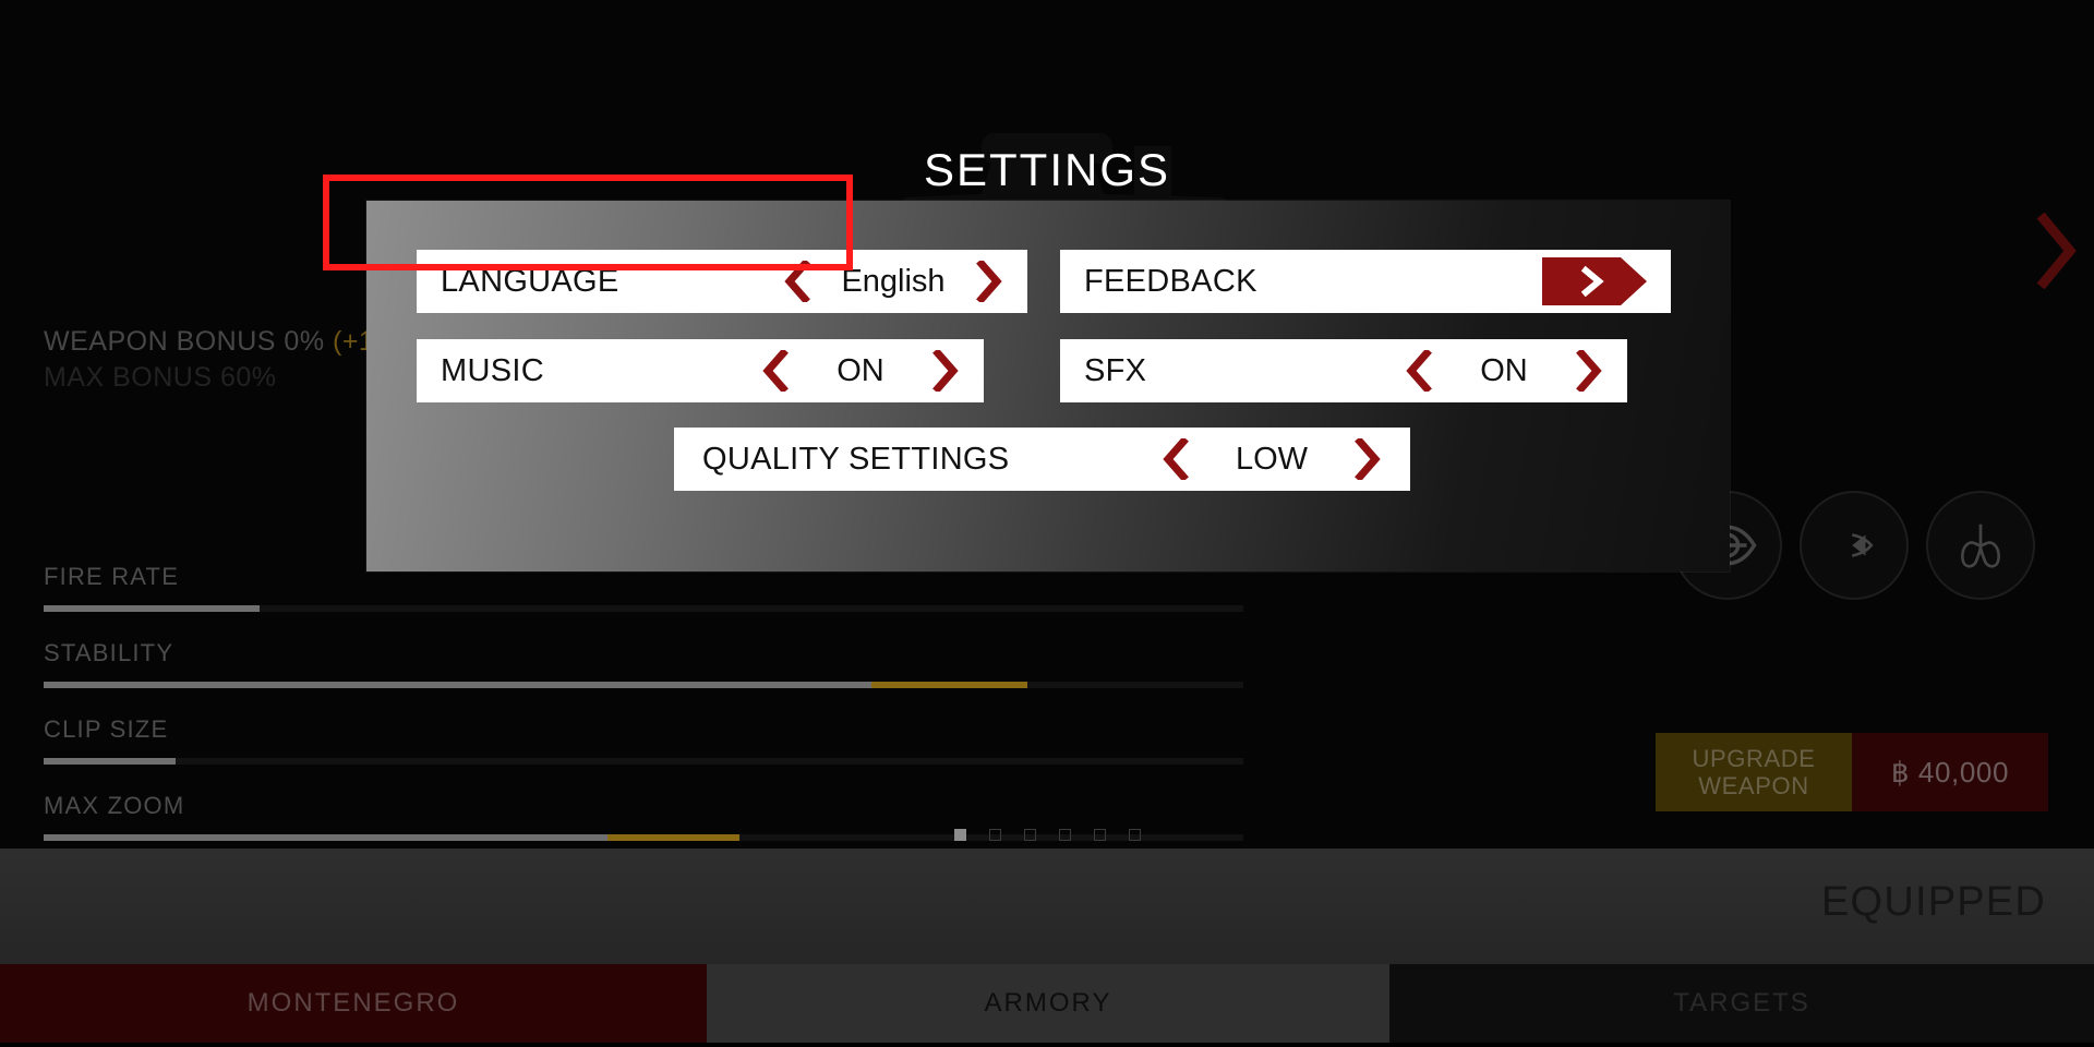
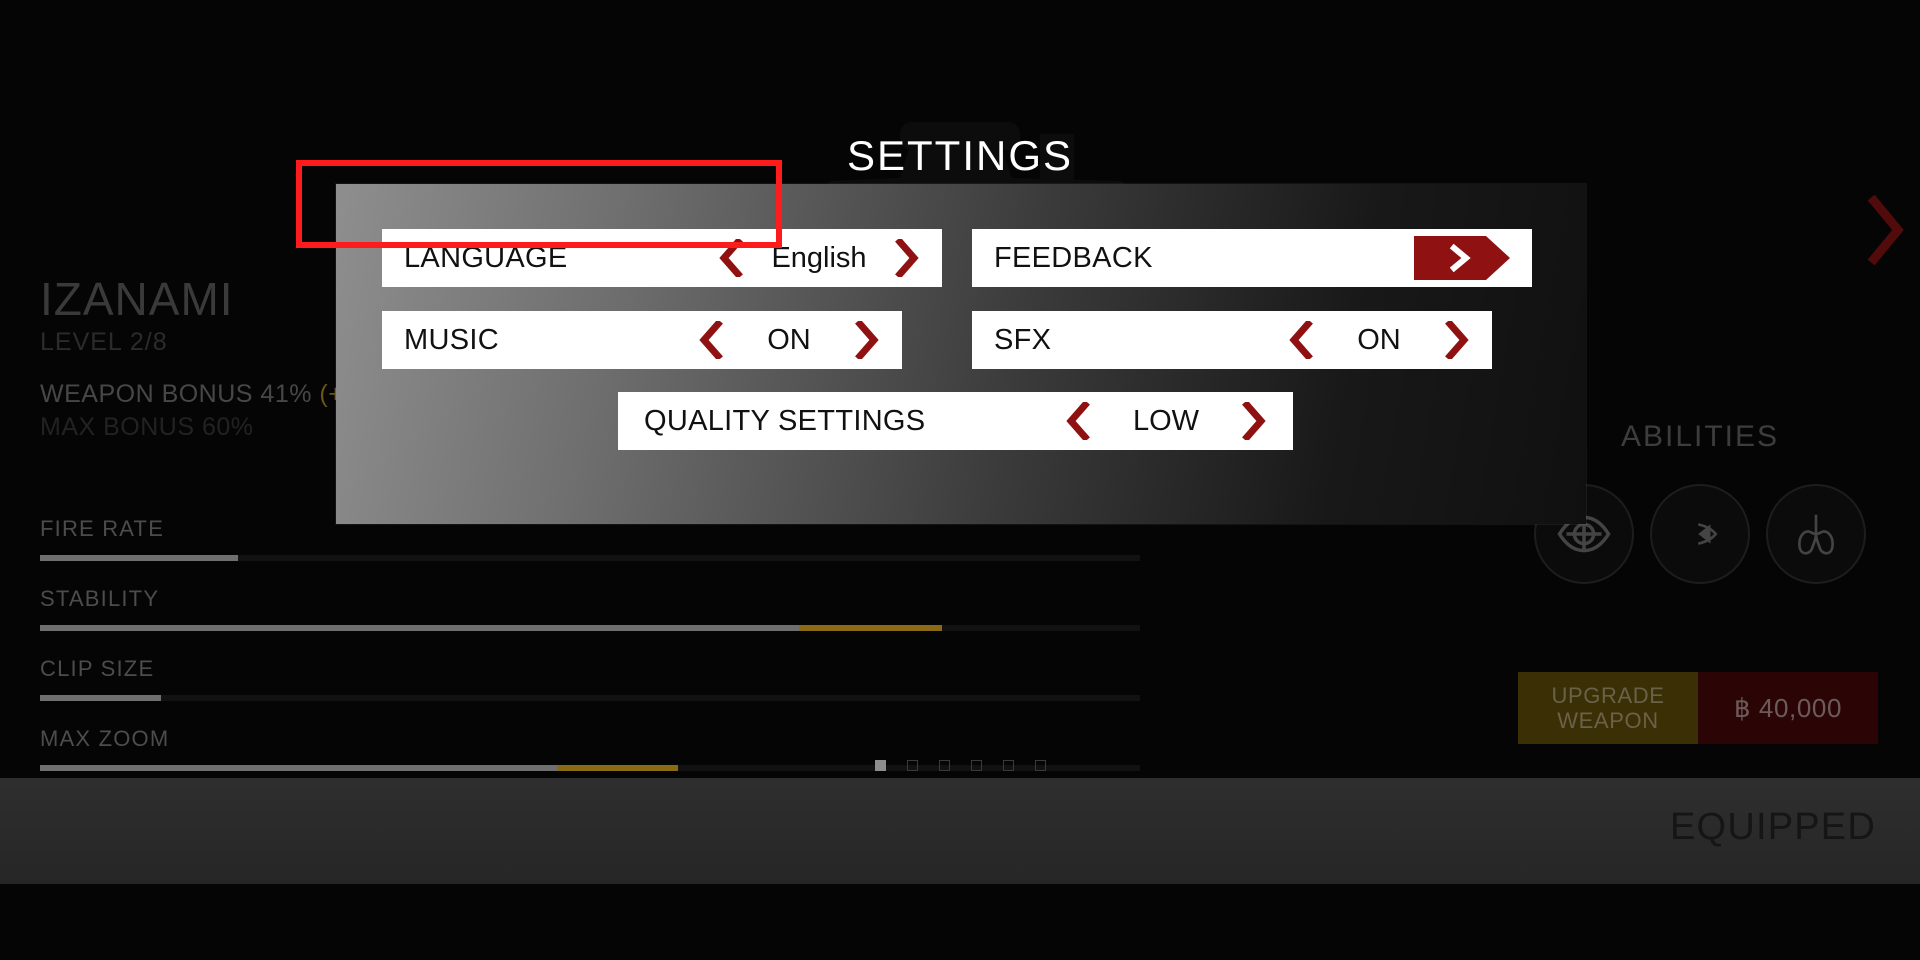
+ IZANAMI
+ LEVEL 2/8
- WEAPON BONUS 0% (+
+ WEAPON BONUS 41% (
  MAX BONUS 60%
  FIRE RATE
  STABILITY
  CLIP SIZE
  MAX ZOOM
+ ABILITIES
  UPGRADE
  WEAPON
  ฿ 40,000
- MONTENEGRO
- ARMORY
- TARGETS
  SETTINGS
  LANGUAGE
  English
  FEEDBACK
  MUSIC
  ON
  SFX
  ON
  QUALITY SETTINGS
  LOW
